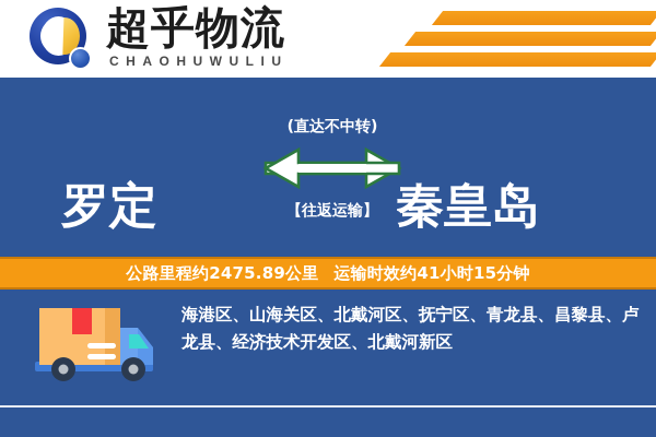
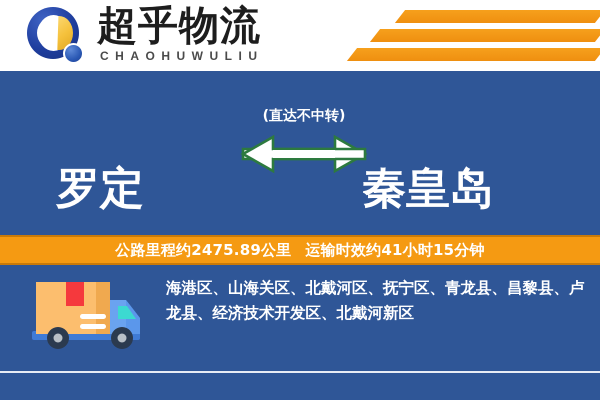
  超乎物流
  CHAOHUWULIU
  罗定
  (直达不中转)
- 【往返运输】
  秦皇岛
  公路里程约2475.89公里
  运输时效约41小时15分钟
  海港区、山海关区、北戴河区、抚宁区、青龙县、昌黎县、卢龙县、经济技术开发区、北戴河新区
